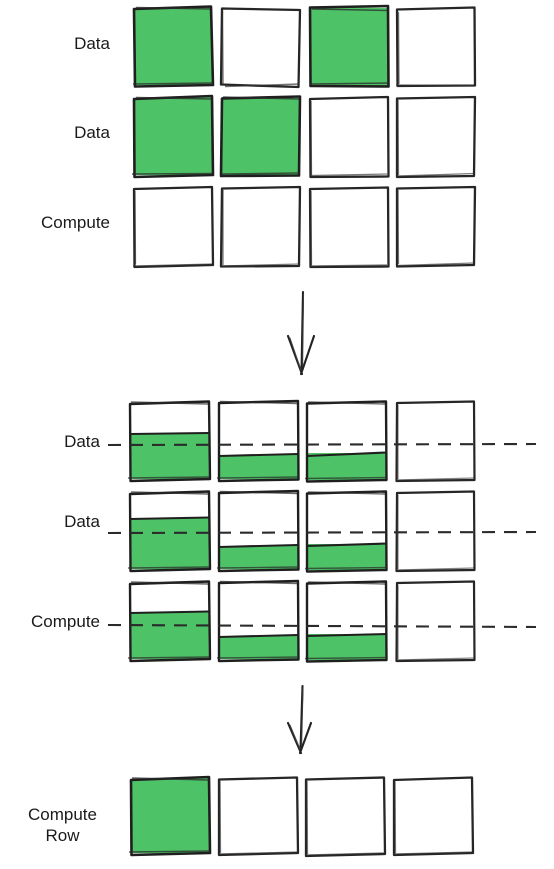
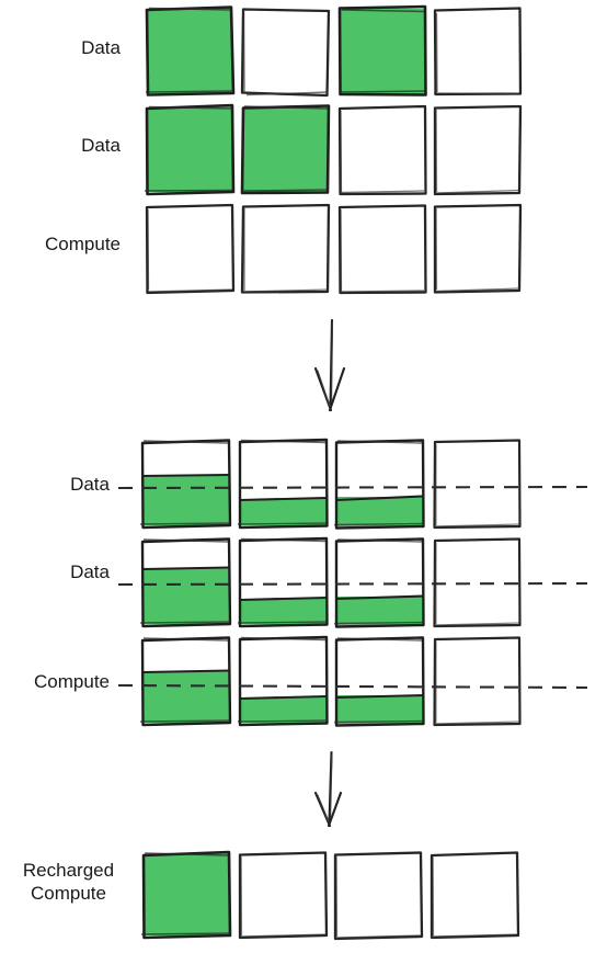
  Data
  Data
  Compute
  Data
  Data
  Compute
+ Recharged
  Compute
- Row
